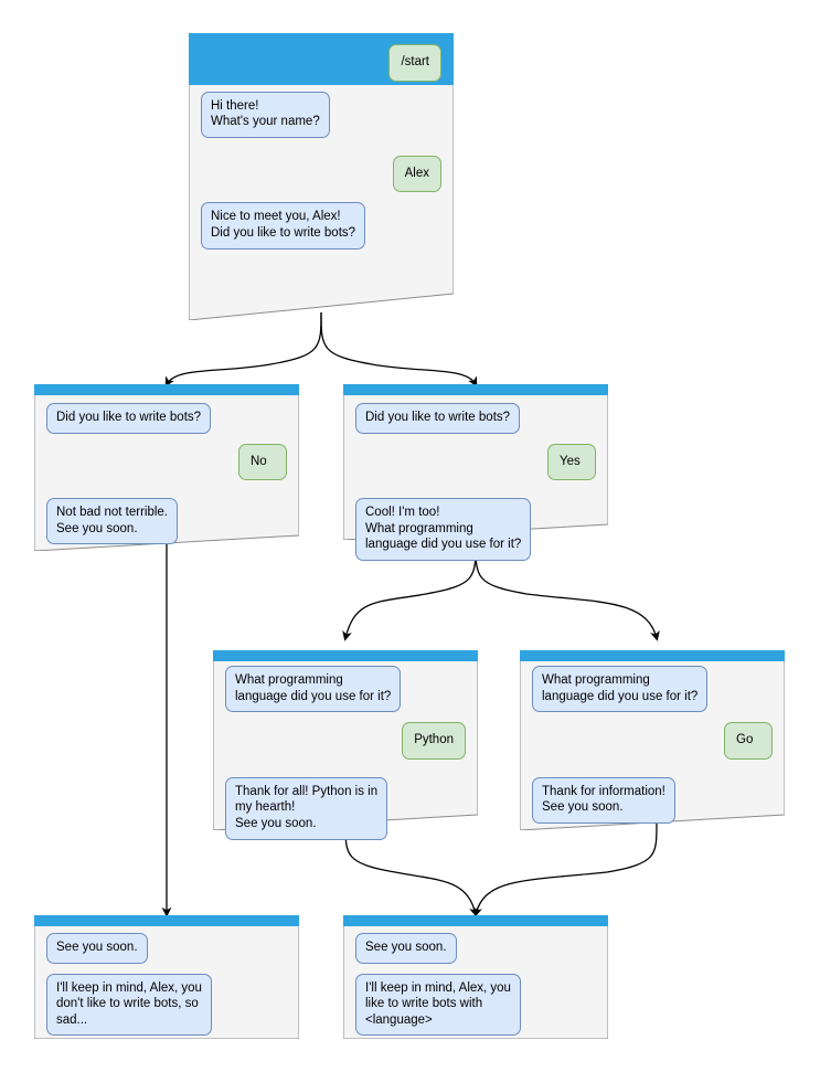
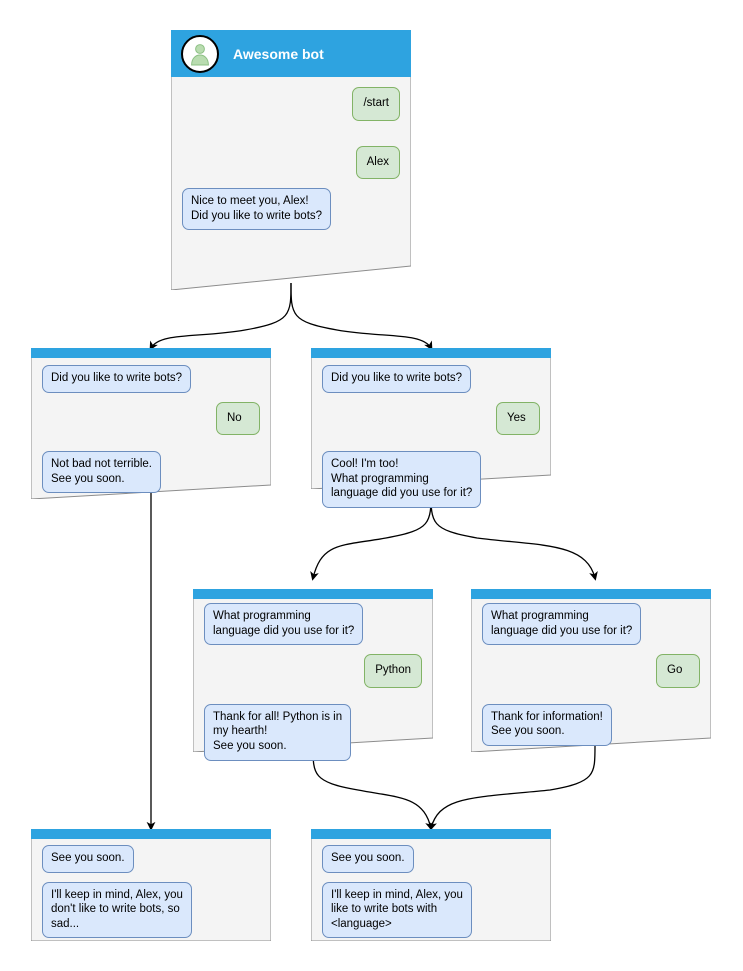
+ Awesome bot
  /start
- Hi there!
- What's your name?
  Alex
  Nice to meet you, Alex!
  Did you like to write bots?
  Did you like to write bots?
  No
  Not bad not terrible.
  See you soon.
  Did you like to write bots?
  Yes
  Cool! I'm too!
  What programming
  language did you use for it?
  What programming
  language did you use for it?
  Python
  Thank for all! Python is in
  my hearth!
  See you soon.
  What programming
  language did you use for it?
  Go
  Thank for information!
  See you soon.
  See you soon.
  I'll keep in mind, Alex, you
  don't like to write bots, so
  sad...
  See you soon.
  I'll keep in mind, Alex, you
  like to write bots with
  <language>
